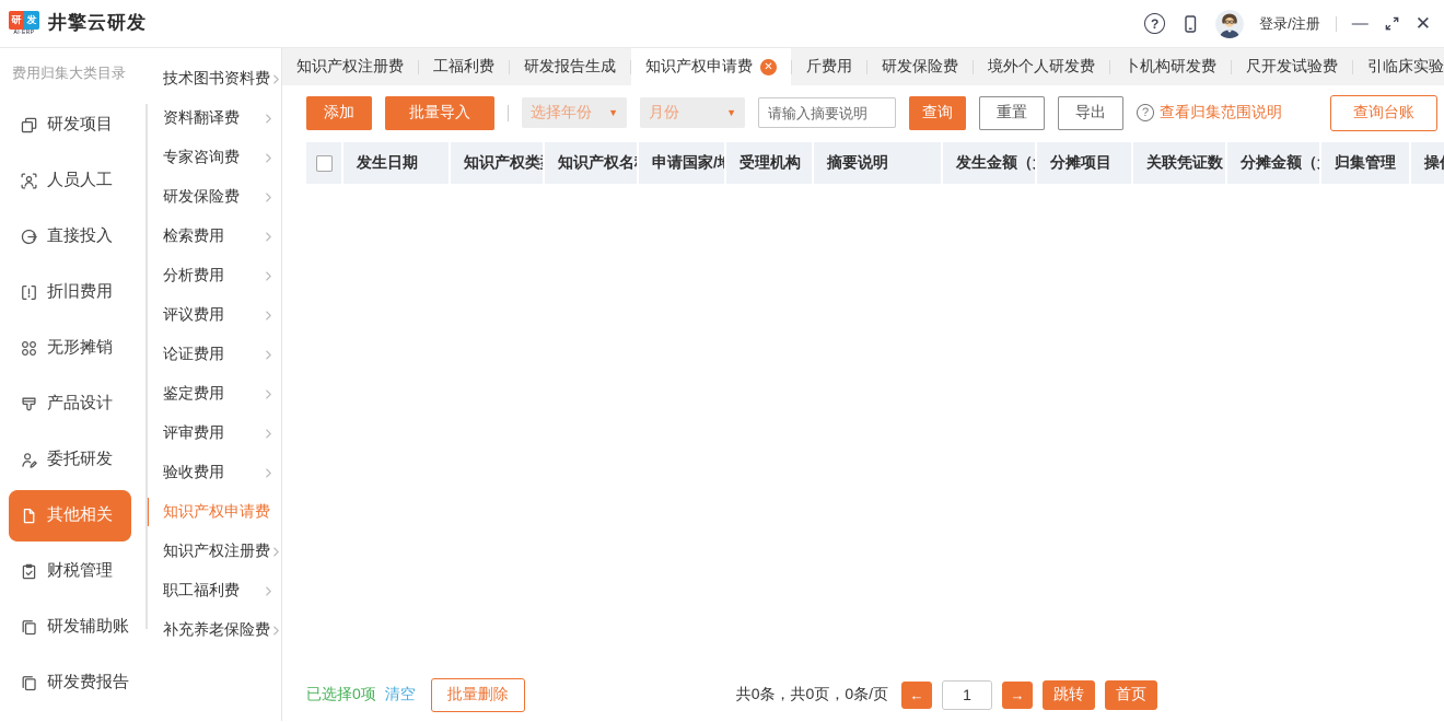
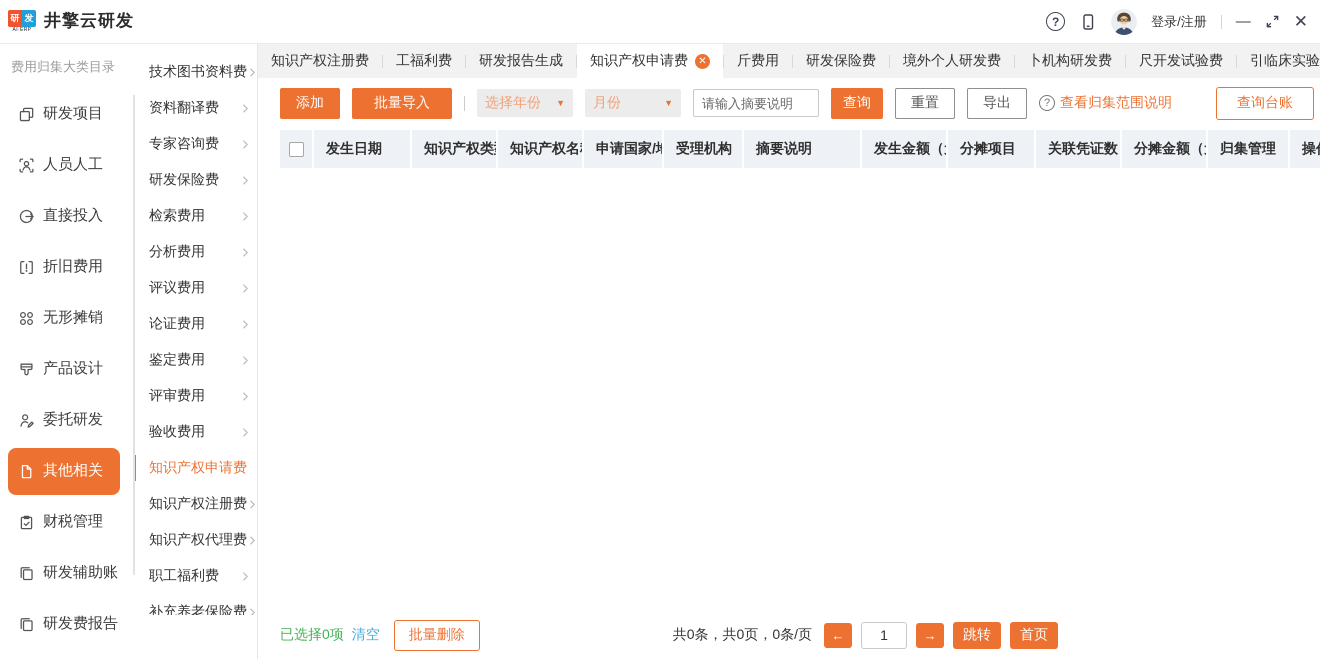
  研
  发
  井擎云研发
  ?
  登录/注册
  —
  ✕
  费用归集大类目录
  研发项目
  人员人工
  直接投入
  折旧费用
  无形摊销
  产品设计
  委托研发
  其他相关
  财税管理
  研发辅助账
  研发费报告
  技术图书资料费
  资料翻译费
  专家咨询费
  研发保险费
  检索费用
  分析费用
  评议费用
  论证费用
  鉴定费用
  评审费用
  验收费用
  知识产权申请费
  知识产权注册费
+ 知识产权代理费
  职工福利费
  补充养老保险费
  知识产权注册费
  工福利费
  研发报告生成
  知识产权申请费
  ✕
  斤费用
  研发保险费
  境外个人研发费
  卜机构研发费
  尺开发试验费
  引临床实验
  添加
  批量导入
  选择年份
  ▼
  月份
  ▼
  请输入摘要说明
  查询
  重置
  导出
  ?
  查看归集范围说明
  查询台账
  发生日期
  知识产权类
  知识产权名
  申请国家/
  受理机构
  摘要说明
  发生金额（
  分摊项目
  关联凭证数
  分摊金额（
  归集管理
  已选择0项
  清空
  批量删除
  共0条，共0页，0条/页
  ←
  1
  →
  跳转
  首页
